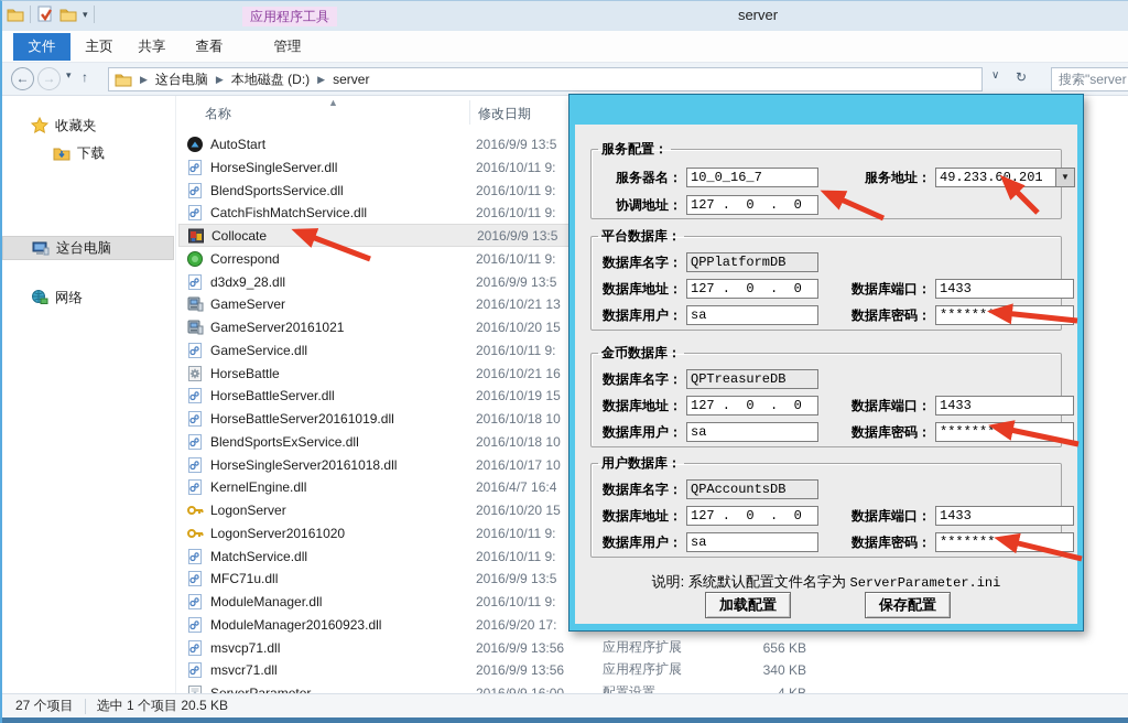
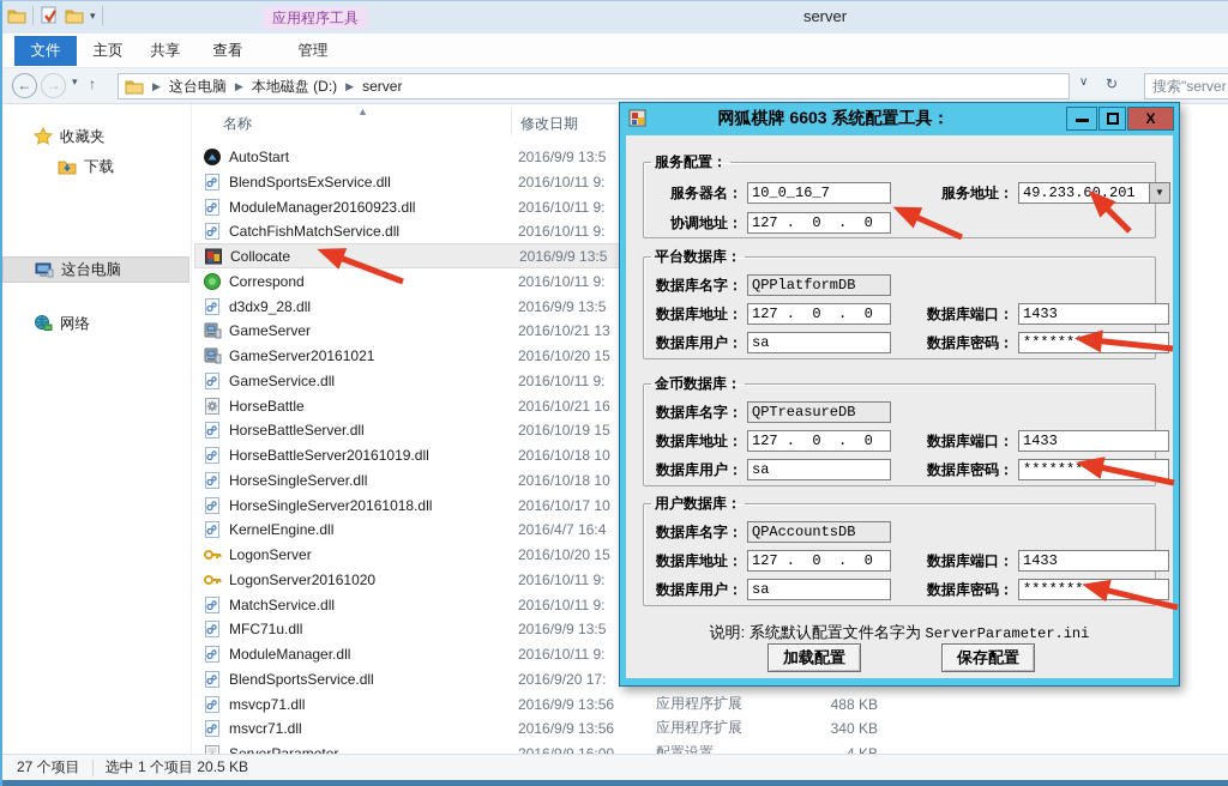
  ▾
  应用程序工具
  server
  文件
  主页
  共享
  查看
  管理
  ←
  →
  ▾
  ↑
  ▶
  这台电脑
  ▶
  本地磁盘 (D:)
  ▶
  server
  ∨
  ↻
  搜索"server
  收藏夹
  下载
  这台电脑
  网络
  名称
  ▲
  修改日期
  AutoStart
  2016/9/9 13:5
- HorseSingleServer.dll
+ BlendSportsExService.dll
  2016/10/11 9:
- BlendSportsService.dll
+ ModuleManager20160923.dll
  2016/10/11 9:
  CatchFishMatchService.dll
  2016/10/11 9:
  Collocate
  2016/9/9 13:5
  Correspond
  2016/10/11 9:
  d3dx9_28.dll
  2016/9/9 13:5
  GameServer
  2016/10/21 13
  GameServer20161021
  2016/10/20 15
  GameService.dll
  2016/10/11 9:
  HorseBattle
  2016/10/21 16
  HorseBattleServer.dll
  2016/10/19 15
  HorseBattleServer20161019.dll
  2016/10/18 10
- BlendSportsExService.dll
+ HorseSingleServer.dll
  2016/10/18 10
  HorseSingleServer20161018.dll
  2016/10/17 10
  KernelEngine.dll
  2016/4/7 16:4
  LogonServer
  2016/10/20 15
  LogonServer20161020
  2016/10/11 9:
  MatchService.dll
  2016/10/11 9:
  MFC71u.dll
  2016/9/9 13:5
  ModuleManager.dll
  2016/10/11 9:
- ModuleManager20160923.dll
+ BlendSportsService.dll
  2016/9/20 17:
  msvcp71.dll
  2016/9/9 13:56
  应用程序扩展
- 656 KB
+ 488 KB
  msvcr71.dll
  2016/9/9 13:56
  应用程序扩展
  340 KB
  配置设置
  27 个项目
  选中 1 个项目 20.5 KB
+ 网狐棋牌 6603 系统配置工具：
+ X
  服务配置：
  服务器名：
  10_0_16_7
  服务地址：
  49.233.60.201
  ▼
  协调地址：
  127 . 0 . 0
  平台数据库：
  数据库名字：
  QPPlatformDB
  数据库地址：
  127 . 0 . 0
  数据库端口：
  1433
  数据库用户：
  sa
  数据库密码：
  *******
  金币数据库：
  数据库名字：
  QPTreasureDB
  数据库地址：
  127 . 0 . 0
  数据库端口：
  1433
  数据库用户：
  sa
  数据库密码：
  *******
  用户数据库：
  数据库名字：
  QPAccountsDB
  数据库地址：
  127 . 0 . 0
  数据库端口：
  1433
  数据库用户：
  sa
  数据库密码：
  *******
  说明: 系统默认配置文件名字为 ServerParameter.ini
  加载配置
  保存配置
